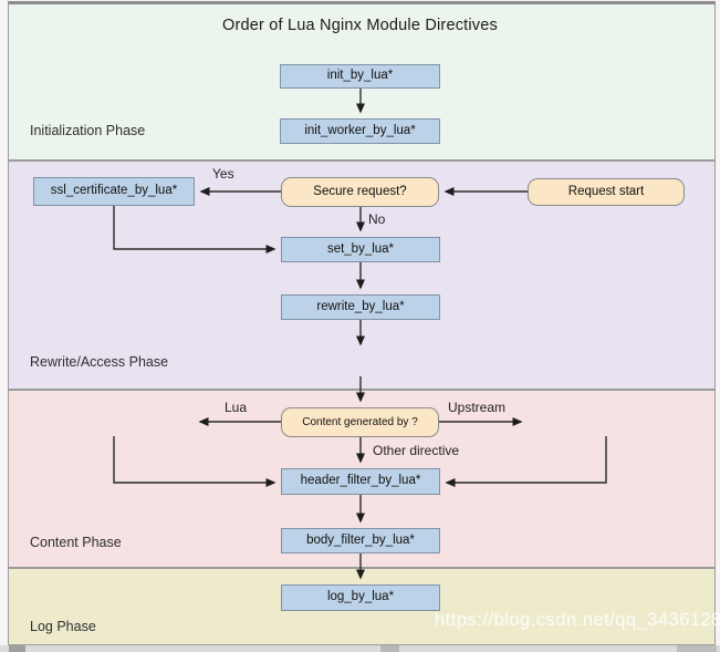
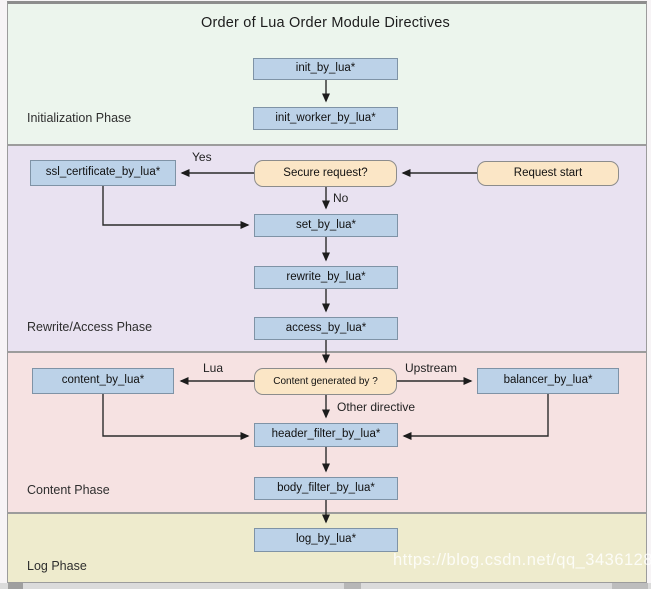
- Order of Lua Nginx Module Directives
+ Order of Lua Order Module Directives
  Initialization Phase
  Rewrite/Access Phase
  Content Phase
  Log Phase
  init_by_lua*
  init_worker_by_lua*
  ssl_certificate_by_lua*
  Secure request?
  Request start
  set_by_lua*
  rewrite_by_lua*
+ access_by_lua*
+ content_by_lua*
  Content generated by ?
+ balancer_by_lua*
  header_filter_by_lua*
  body_filter_by_lua*
  log_by_lua*
  Yes
  No
  Lua
  Upstream
  Other directive
  https://blog.csdn.net/qq_3436128
